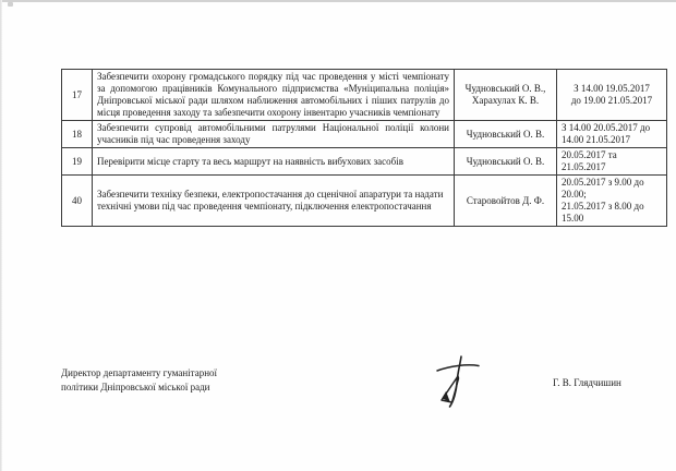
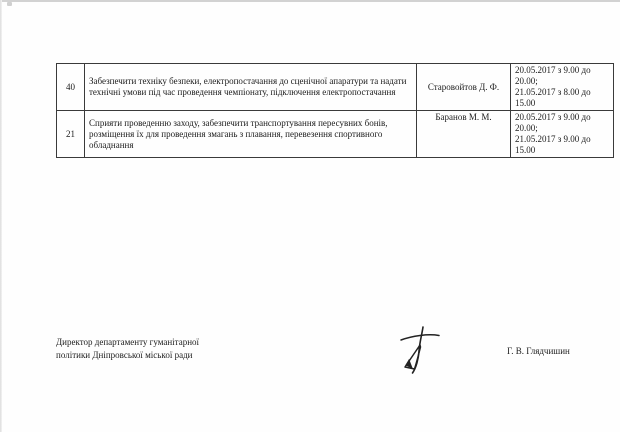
- 17	Забезпечити охорону громадського порядку під час проведення у місті чемпіонату за допомогою працівників Комунального підприємства «Муніципальна поліція» Дніпровської міської ради шляхом наближення автомобільних і піших патрулів до місця проведення заходу та забезпечити охорону інвентарю учасників чемпіонату	Чудновський О. В., Харахулах К. В.	З 14.00 19.05.2017 до 19.00 21.05.2017
- 18	Забезпечити супровід автомобільними патрулями Національної поліції колони учасників під час проведення заходу	Чудновський О. В.	З 14.00 20.05.2017 до 14.00 21.05.2017
- 19	Перевірити місце старту та весь маршрут на наявність вибухових засобів	Чудновський О. В.	20.05.2017 та 21.05.2017
  40	Забезпечити техніку безпеки, електропостачання до сценічної апаратури та надати технічні умови під час проведення чемпіонату, підключення електропостачання	Старовойтов Д. Ф.	20.05.2017 з 9.00 до 20.00; 21.05.2017 з 8.00 до 15.00
+ 21	Сприяти проведенню заходу, забезпечити транспортування пересувних бонів, розміщення їх для проведення змагань з плавання, перевезення спортивного обладнання	Баранов М. М.	20.05.2017 з 9.00 до 20.00; 21.05.2017 з 9.00 до 15.00
  Директор департаменту гуманітарної
  політики Дніпровської міської ради
  Г. В. Глядчишин
